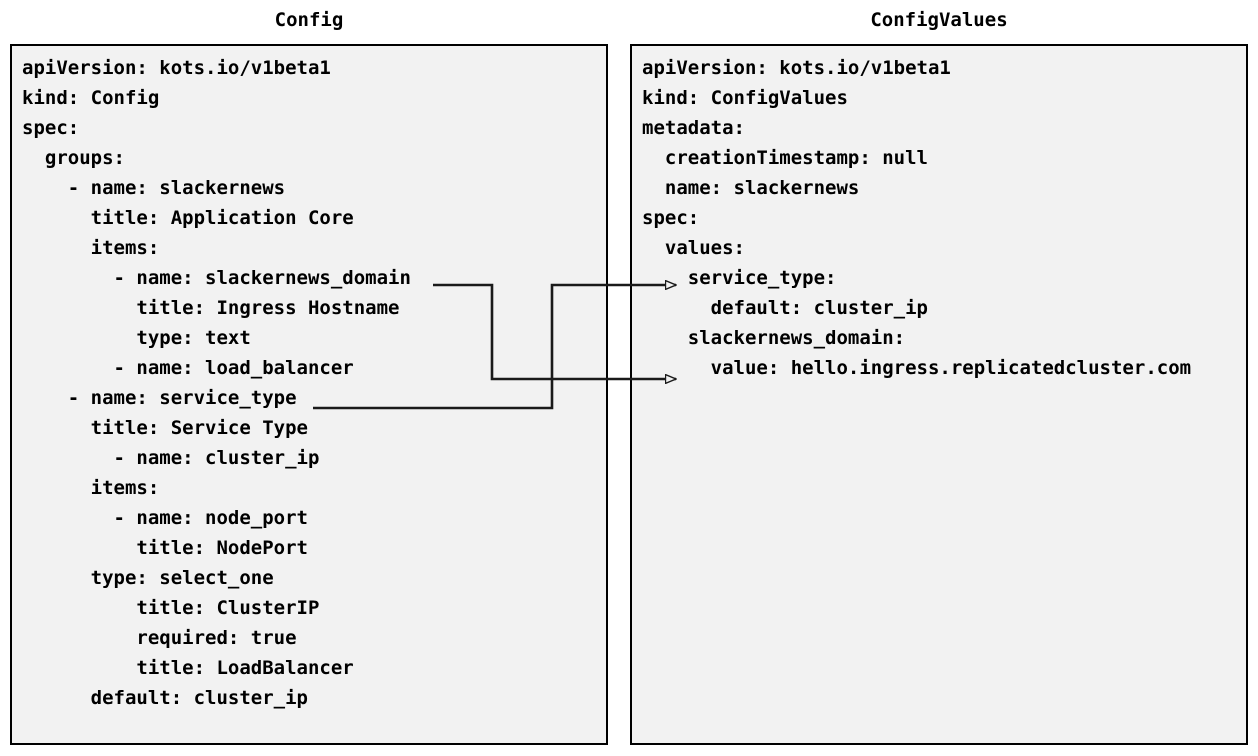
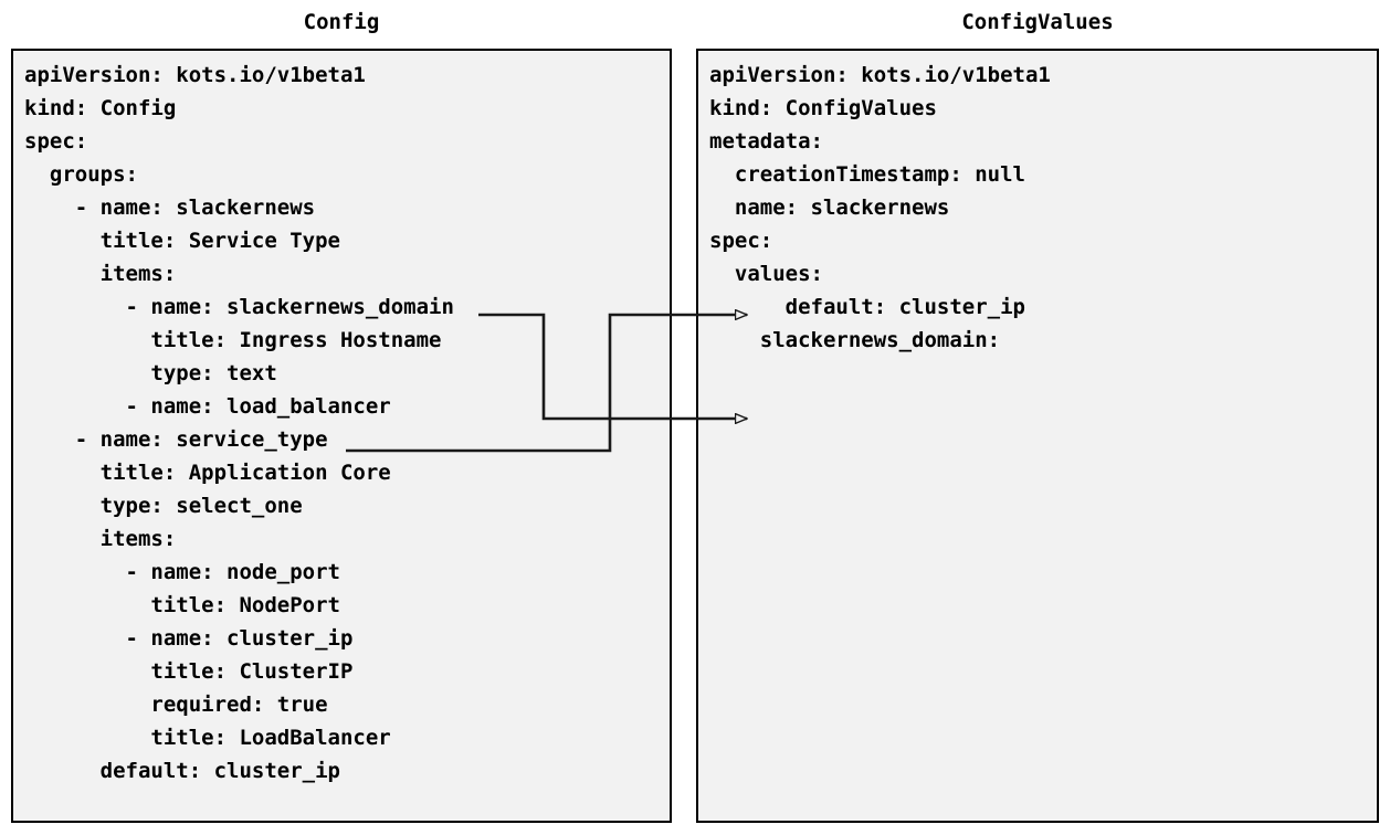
  Config
  ConfigValues
  apiVersion: kots.io/v1beta1
  kind: Config
  spec:
  groups:
  - name: slackernews
- title: Application Core
+ title: Service Type
  items:
  - name: slackernews_domain
  title: Ingress Hostname
  type: text
  - name: load_balancer
  - name: service_type
- title: Service Type
+ title: Application Core
- - name: cluster_ip
+ type: select_one
  items:
  - name: node_port
  title: NodePort
- type: select_one
+ - name: cluster_ip
  title: ClusterIP
  required: true
  title: LoadBalancer
  default: cluster_ip
  apiVersion: kots.io/v1beta1
  kind: ConfigValues
  metadata:
  creationTimestamp: null
  name: slackernews
  spec:
  values:
- service_type:
  default: cluster_ip
  slackernews_domain:
- value: hello.ingress.replicatedcluster.com
